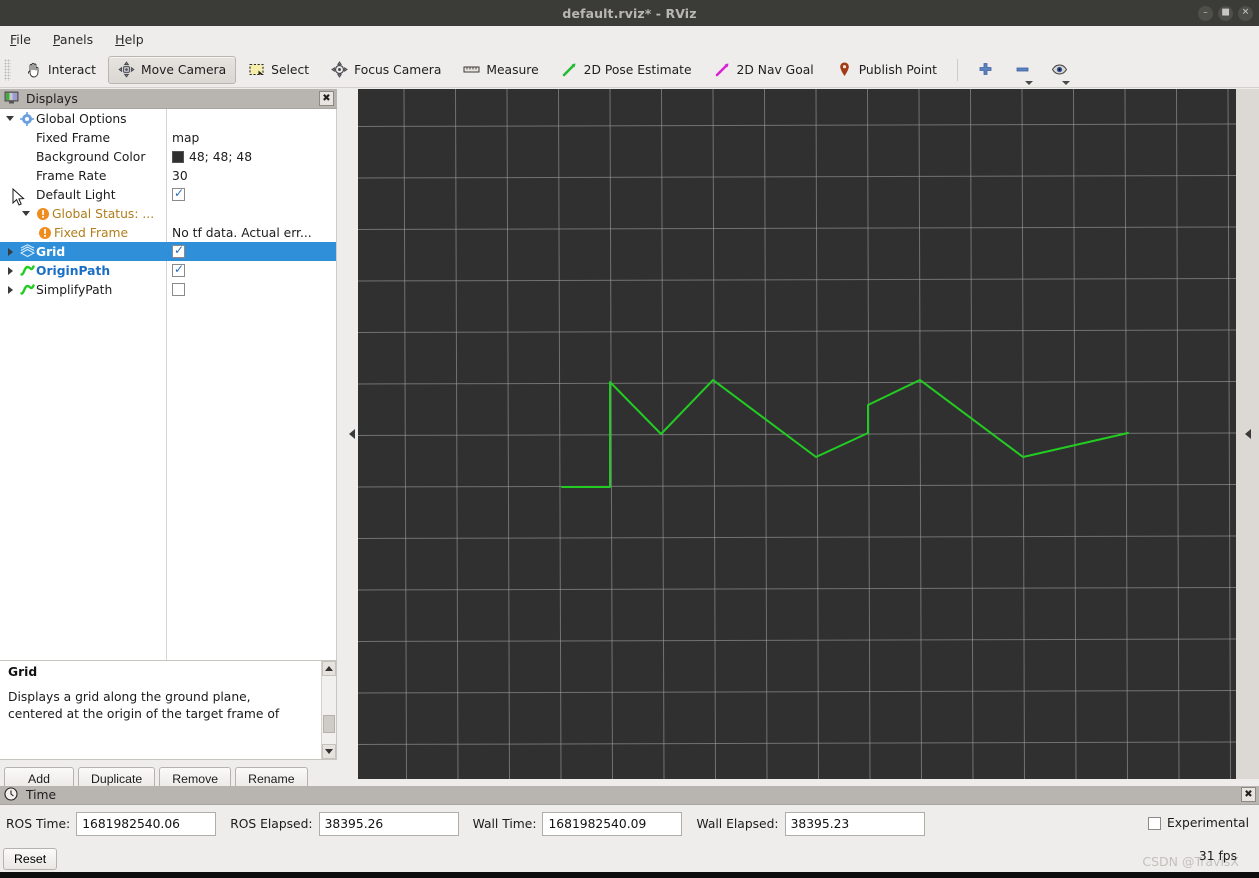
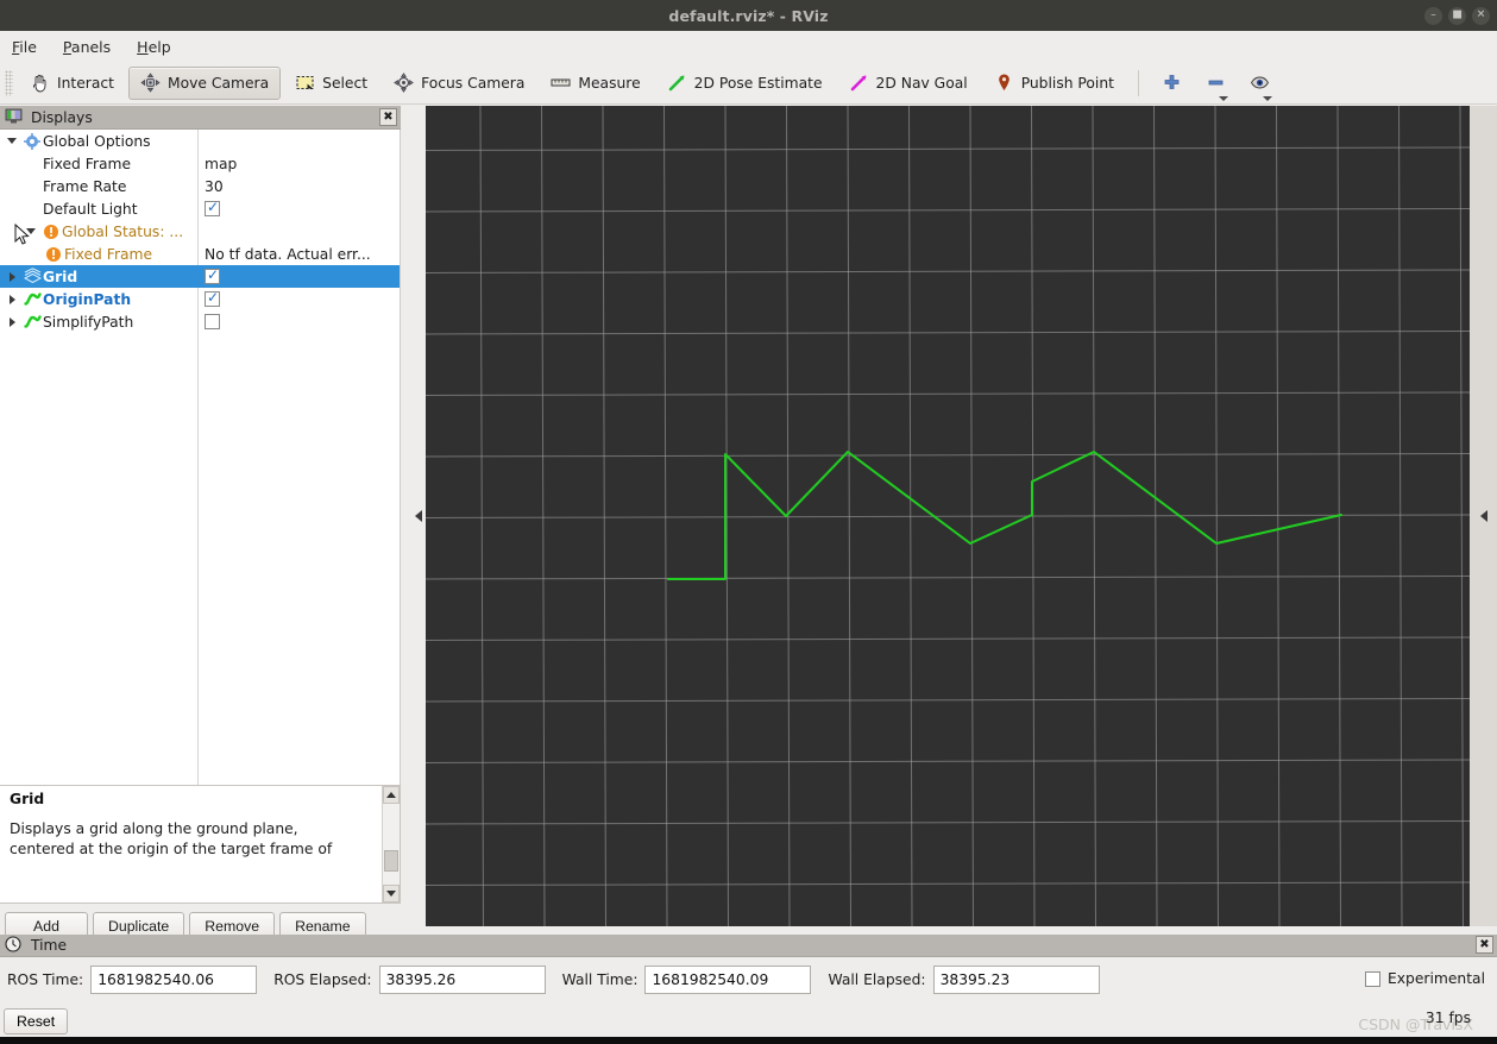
  default.rviz* - RViz
  –
  ■
  ✕
  File
  Panels
  Help
  Interact
  Move Camera
  Select
  Focus Camera
  Measure
  2D Pose Estimate
  2D Nav Goal
  Publish Point
  Displays
  ✖
  Global Options
  Fixed Frame
  map
- Background Color
- 48; 48; 48
  Frame Rate
  30
  Default Light
  Global Status: ...
  Fixed Frame
  No tf data. Actual err...
  Grid
  OriginPath
  SimplifyPath
  Grid
  Displays a grid along the ground plane,
  centered at the origin of the target frame of
  Add
  Duplicate
  Remove
  Rename
  Time
  ✖
  ROS Time:
  1681982540.06
  ROS Elapsed:
  38395.26
  Wall Time:
  1681982540.09
  Wall Elapsed:
  38395.23
  Experimental
  Reset
  CSDN @TravisX
  31 fps
